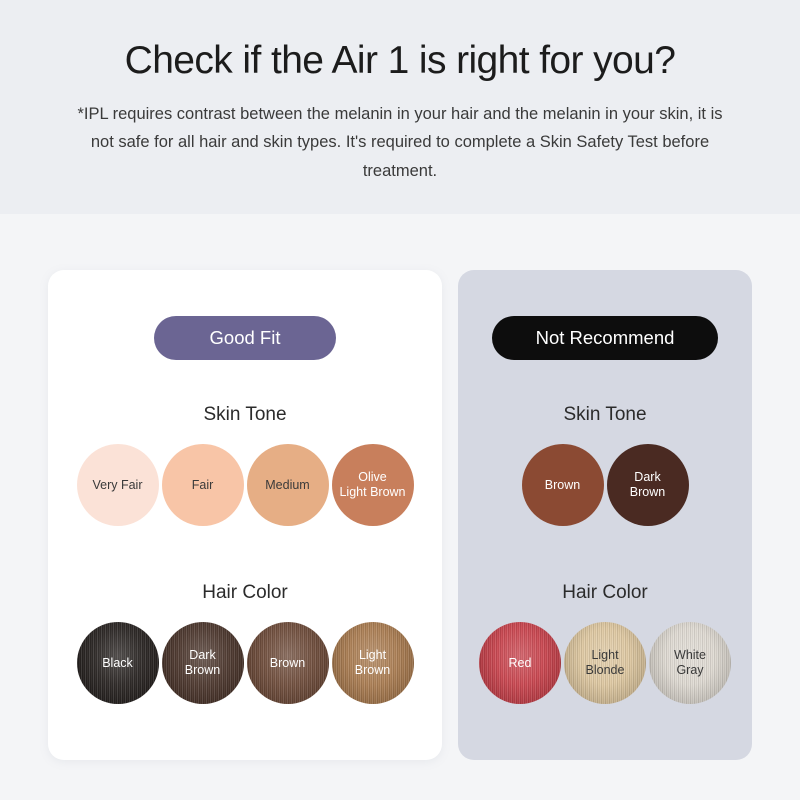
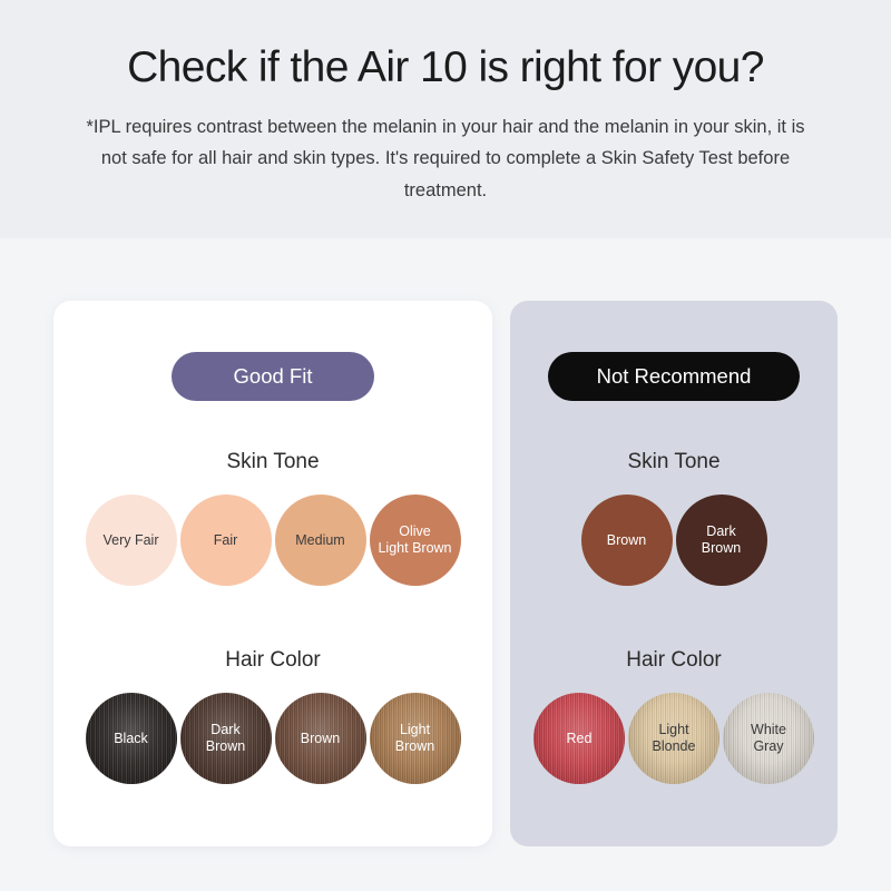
- Check if the Air 1 is right for you?
+ Check if the Air 10 is right for you?
  *IPL requires contrast between the melanin in your hair and the melanin in your skin, it is not safe for all hair and skin types. It's required to complete a Skin Safety Test before treatment.
  Good Fit
  Skin Tone
  Very Fair
  Fair
  Medium
  Olive
  Light Brown
  Hair Color
  Black
  Dark
  Brown
  Brown
  Light
  Brown
  Not Recommend
  Skin Tone
  Brown
  Dark
  Brown
  Hair Color
  Red
  Light
  Blonde
  White
  Gray
